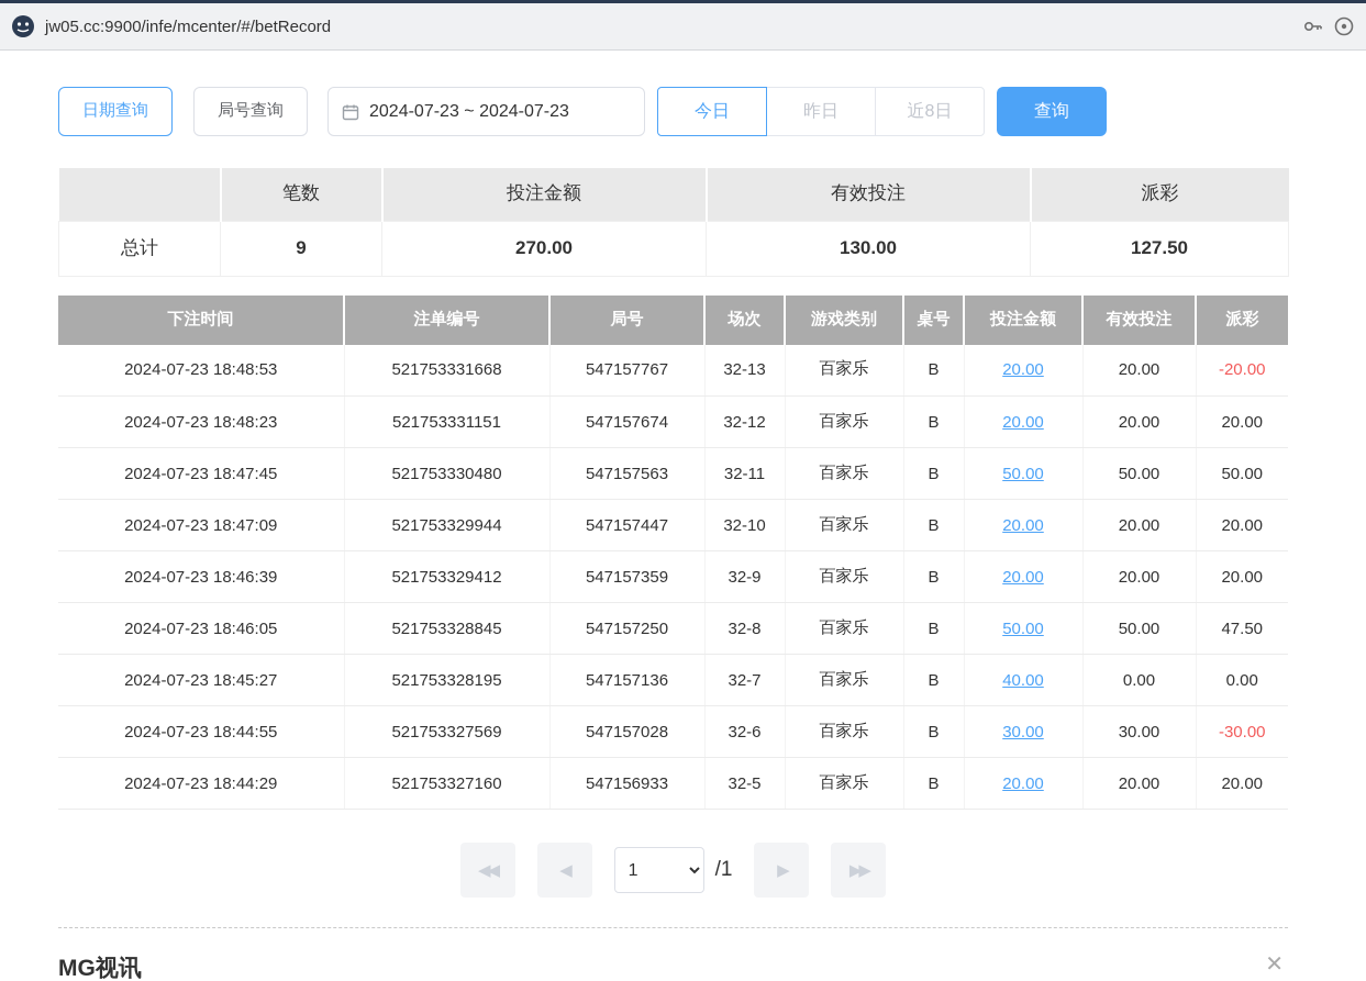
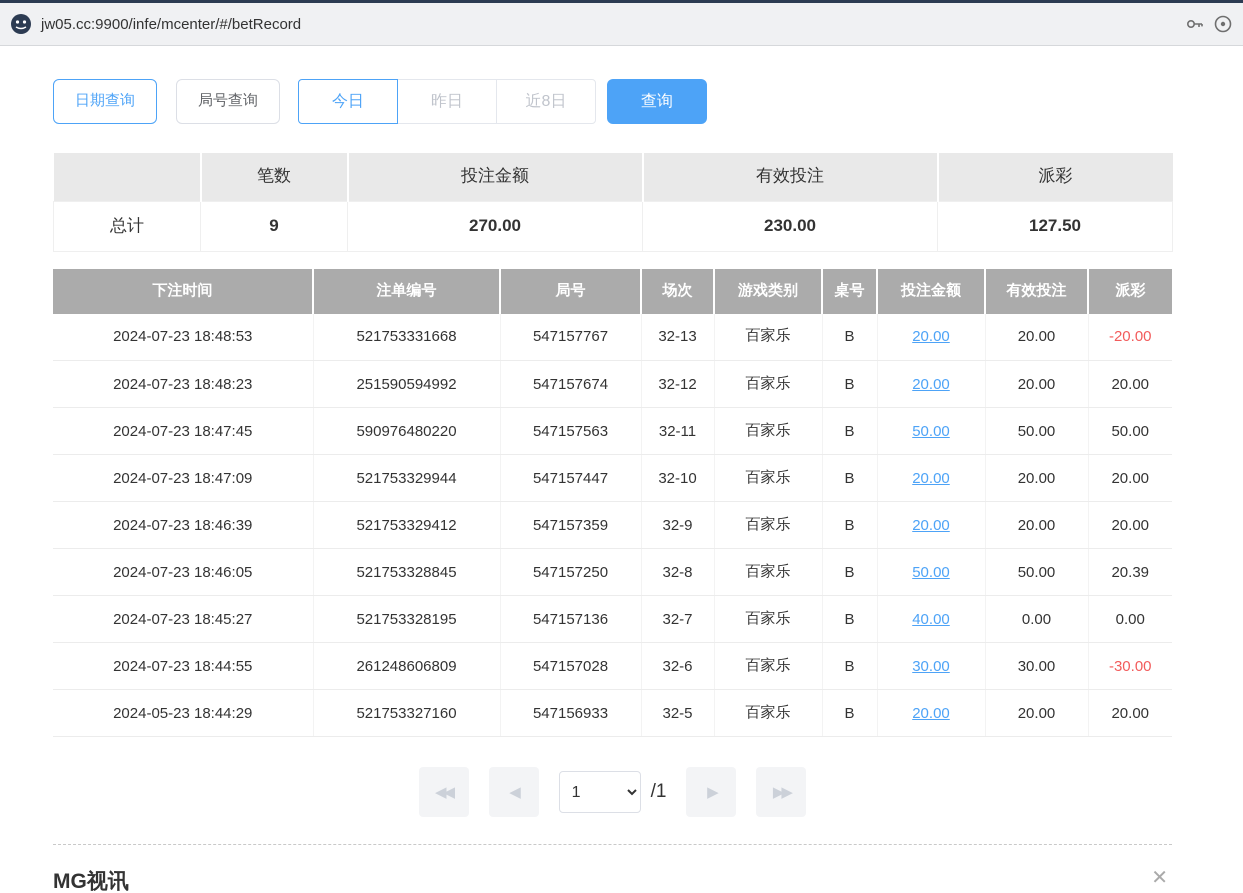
  jw05.cc:9900/infe/mcenter/#/betRecord
  日期查询
  局号查询
- 2024-07-23 ~ 2024-07-23
  今日
  昨日
  近8日
  查询
  	笔数	投注金额	有效投注	派彩
- 总计	9	270.00	130.00	127.50
+ 总计	9	270.00	230.00	127.50
  下注时间	注单编号	局号	场次	游戏类别	桌号	投注金额	有效投注	派彩
  2024-07-23 18:48:53	521753331668	547157767	32-13	百家乐	B	20.00	20.00	-20.00
- 2024-07-23 18:48:23	521753331151	547157674	32-12	百家乐	B	20.00	20.00	20.00
+ 2024-07-23 18:48:23	251590594992	547157674	32-12	百家乐	B	20.00	20.00	20.00
- 2024-07-23 18:47:45	521753330480	547157563	32-11	百家乐	B	50.00	50.00	50.00
+ 2024-07-23 18:47:45	590976480220	547157563	32-11	百家乐	B	50.00	50.00	50.00
  2024-07-23 18:47:09	521753329944	547157447	32-10	百家乐	B	20.00	20.00	20.00
  2024-07-23 18:46:39	521753329412	547157359	32-9	百家乐	B	20.00	20.00	20.00
- 2024-07-23 18:46:05	521753328845	547157250	32-8	百家乐	B	50.00	50.00	47.50
+ 2024-07-23 18:46:05	521753328845	547157250	32-8	百家乐	B	50.00	50.00	20.39
  2024-07-23 18:45:27	521753328195	547157136	32-7	百家乐	B	40.00	0.00	0.00
- 2024-07-23 18:44:55	521753327569	547157028	32-6	百家乐	B	30.00	30.00	-30.00
+ 2024-07-23 18:44:55	261248606809	547157028	32-6	百家乐	B	30.00	30.00	-30.00
- 2024-07-23 18:44:29	521753327160	547156933	32-5	百家乐	B	20.00	20.00	20.00
+ 2024-05-23 18:44:29	521753327160	547156933	32-5	百家乐	B	20.00	20.00	20.00
  ◀◀
  ◀
  1
  /1
  ▶
  ▶▶
  MG视讯
  ✕
